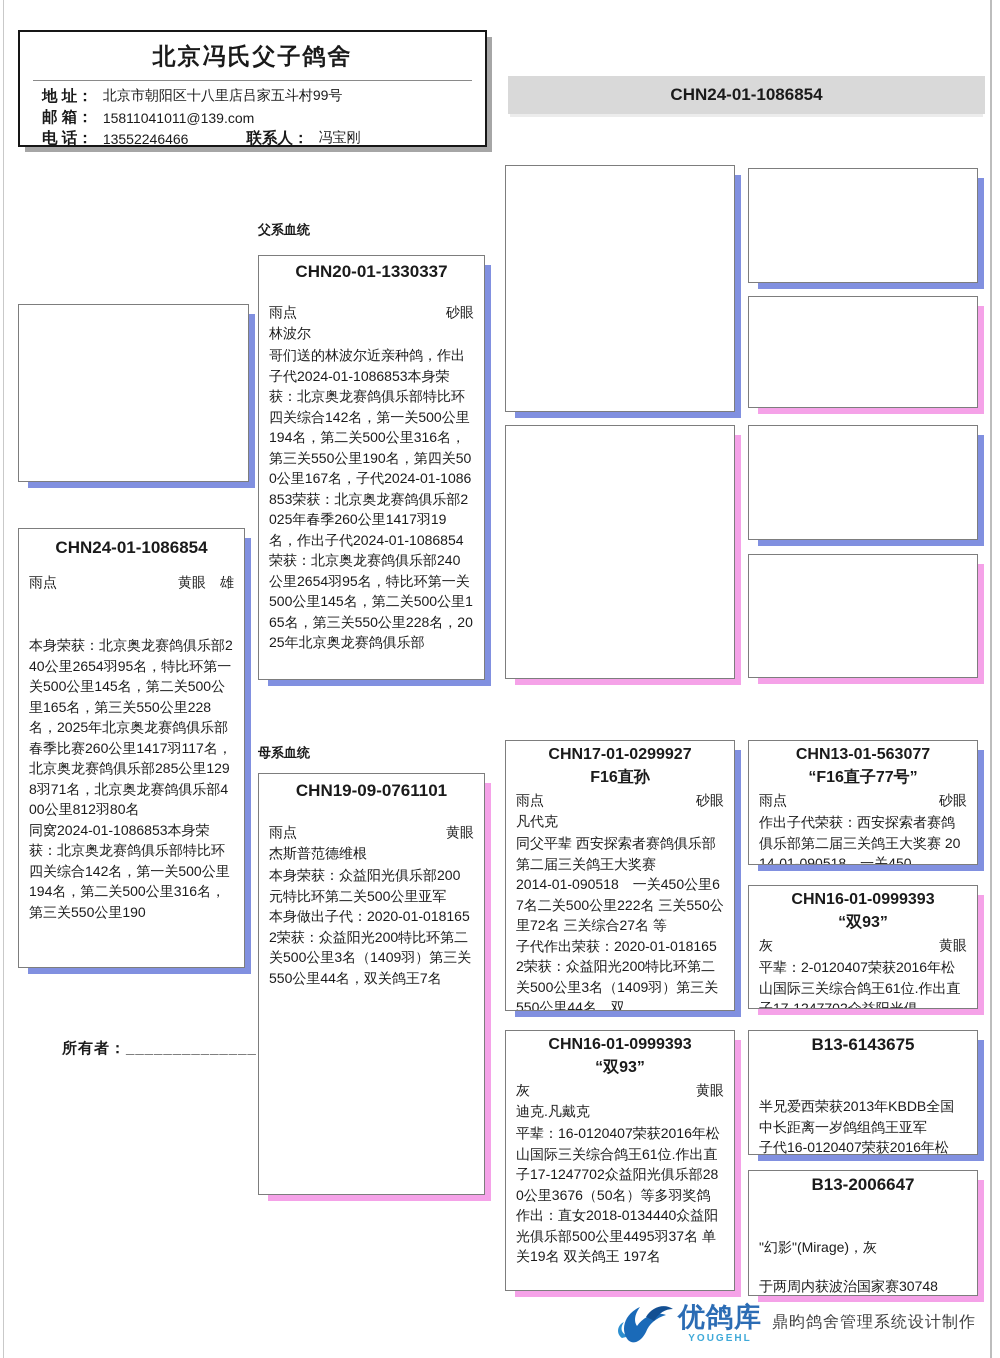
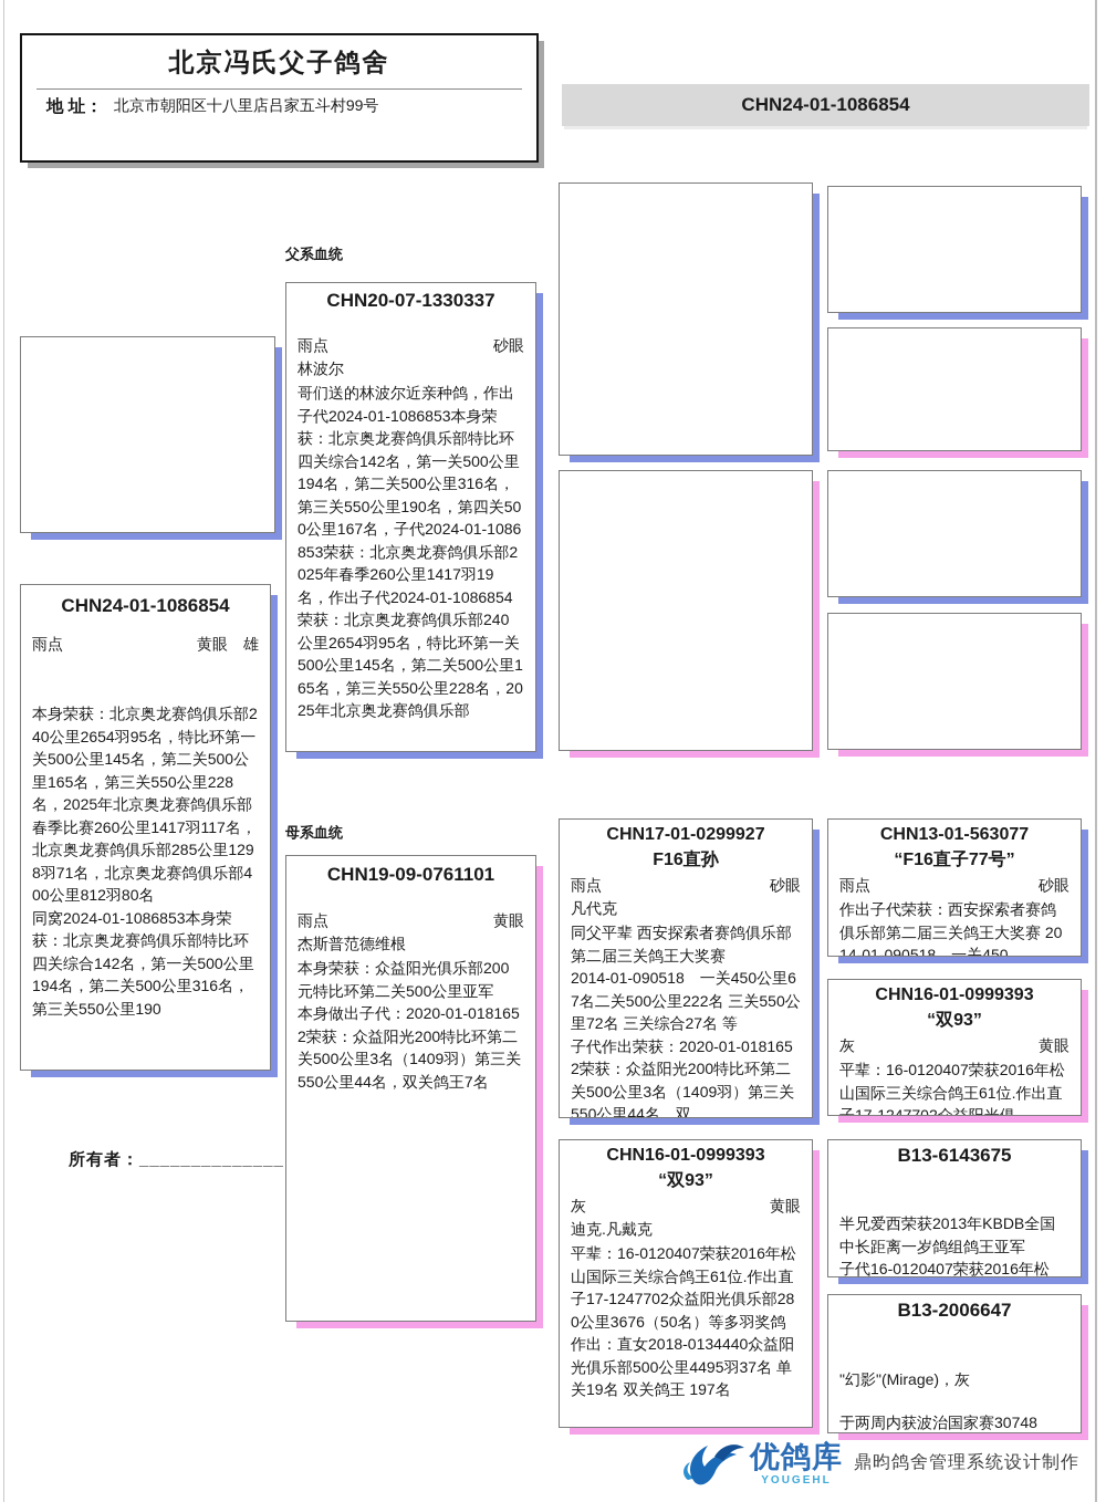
  北京冯氏父子鸽舍
  地 址：
  北京市朝阳区十八里店吕家五斗村99号
- 邮 箱：
- 15811041011@139.com
- 电 话：
- 13552246466
- 联系人：
- 冯宝刚
  CHN24-01-1086854
  CHN24-01-1086854
  雨点
  黄眼 雄
  本身荣获：北京奥龙赛鸽俱乐部240公里2654羽95名，特比环第一关500公里145名，第二关500公里165名，第三关550公里228名，2025年北京奥龙赛鸽俱乐部春季比赛260公里1417羽117名，北京奥龙赛鸽俱乐部285公里1298羽71名，北京奥龙赛鸽俱乐部400公里812羽80名
  同窝2024-01-1086853本身荣获：北京奥龙赛鸽俱乐部特比环四关综合142名，第一关500公里194名，第二关500公里316名，第三关550公里190
  父系血统
- CHN20-01-1330337
+ CHN20-07-1330337
  雨点
  砂眼
  林波尔
  哥们送的林波尔近亲种鸽，作出子代2024-01-1086853本身荣获：北京奥龙赛鸽俱乐部特比环四关综合142名，第一关500公里194名，第二关500公里316名，第三关550公里190名，第四关500公里167名，子代2024-01-1086853荣获：北京奥龙赛鸽俱乐部2025年春季260公里1417羽19名，作出子代2024-01-1086854荣获：北京奥龙赛鸽俱乐部240公里2654羽95名，特比环第一关500公里145名，第二关500公里165名，第三关550公里228名，2025年北京奥龙赛鸽俱乐部
  母系血统
  CHN19-09-0761101
  雨点
  黄眼
  杰斯普范德维根
  本身荣获：众益阳光俱乐部200元特比环第二关500公里亚军
  本身做出子代：2020-01-0181652荣获：众益阳光200特比环第二关500公里3名（1409羽）第三关550公里44名，双关鸽王7名
  CHN17-01-0299927
  F16直孙
  雨点
  砂眼
  凡代克
  同父平辈 西安探索者赛鸽俱乐部第二届三关鸽王大奖赛
  2014-01-090518 一关450公里67名二关500公里222名 三关550公里72名 三关综合27名 等
  子代作出荣获：2020-01-0181652荣获：众益阳光200特比环第二关500公里3名（1409羽）第三关550公里44名，双
  CHN16-01-0999393
  “双93”
  灰
  黄眼
  迪克.凡戴克
  平辈：16-0120407荣获2016年松山国际三关综合鸽王61位.作出直子17-1247702众益阳光俱乐部280公里3676（50名）等多羽奖鸽
  作出：直女2018-0134440众益阳光俱乐部500公里4495羽37名 单关19名 双关鸽王 197名
  CHN13-01-563077
  “F16直子77号”
  雨点
  砂眼
  作出子代荣获：西安探索者赛鸽俱乐部第二届三关鸽王大奖赛 2014-01-090518 一关450
  CHN16-01-0999393
  “双93”
  灰
  黄眼
- 平辈：2-0120407荣获2016年松山国际三关综合鸽王61位.作出直子17-1247702众益阳光俱
+ 平辈：16-0120407荣获2016年松山国际三关综合鸽王61位.作出直子17-1247702众益阳光俱
  B13-6143675
  半兄爱西荣获2013年KBDB全国中长距离一岁鸽组鸽王亚军
  子代16-0120407荣获2016年松
  B13-2006647
  "幻影"(Mirage)，灰
  于两周内获波治国家赛30748
  所有者：______________
  优鸽库
  YOUGEHL
  鼎昀鸽舍管理系统设计制作
